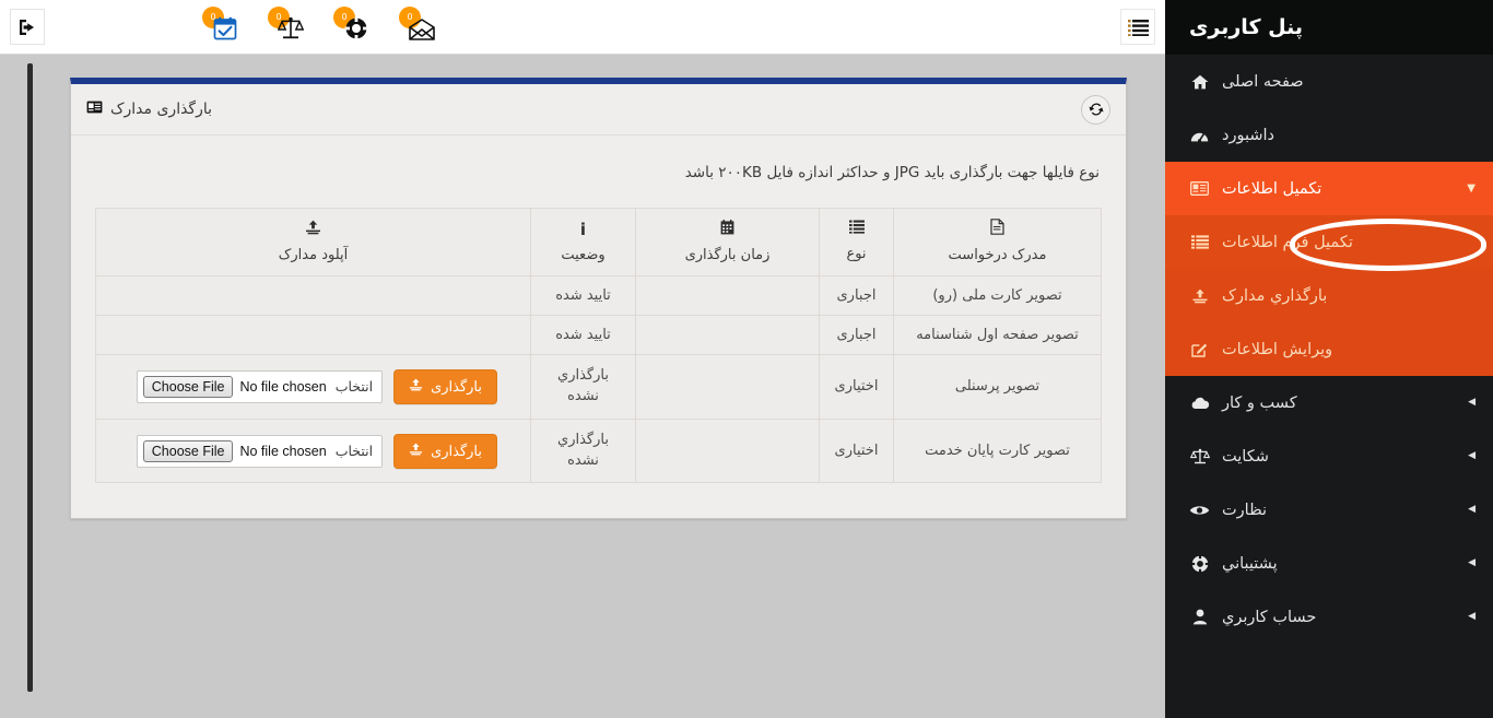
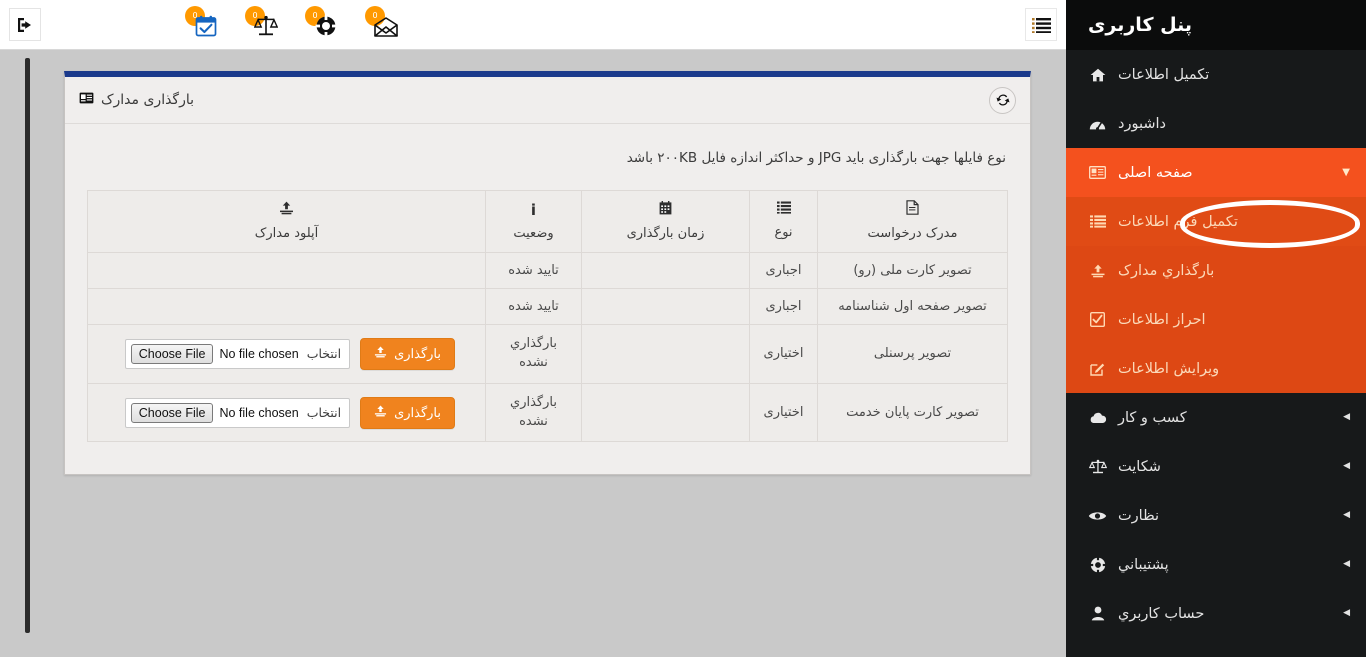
  0
  0
  0
  0
  بارگذاری مدارک
  نوع فایلها جهت بارگذاری باید JPG و حداکثر اندازه فایل ۲۰۰KB باشد
  مدرک درخواست	نوع	زمان بارگذاری	i وضعیت	آپلود مدارک
  تصویر کارت ملی (رو)	اجباری		تایید شده
  تصویر صفحه اول شناسنامه	اجباری		تایید شده
  تصویر پرسنلی	اختیاری		بارگذاري نشده	بارگذاری انتخاب Choose File No file chosen
  تصویر کارت پایان خدمت	اختیاری		بارگذاري نشده	بارگذاری انتخاب Choose File No file chosen
  پنل کاربری
- صفحه اصلی
+ تکمیل اطلاعات
  داشبورد
  ▼
- تکمیل اطلاعات
+ صفحه اصلی
  تکمیل فرم اطلاعات
  بارگذاري مدارک
+ احراز اطلاعات
  ویرایش اطلاعات
  ◀
  کسب و کار
  ◀
  شکایت
  ◀
  نظارت
  ◀
  پشتیباني
  ◀
  حساب کاربري
